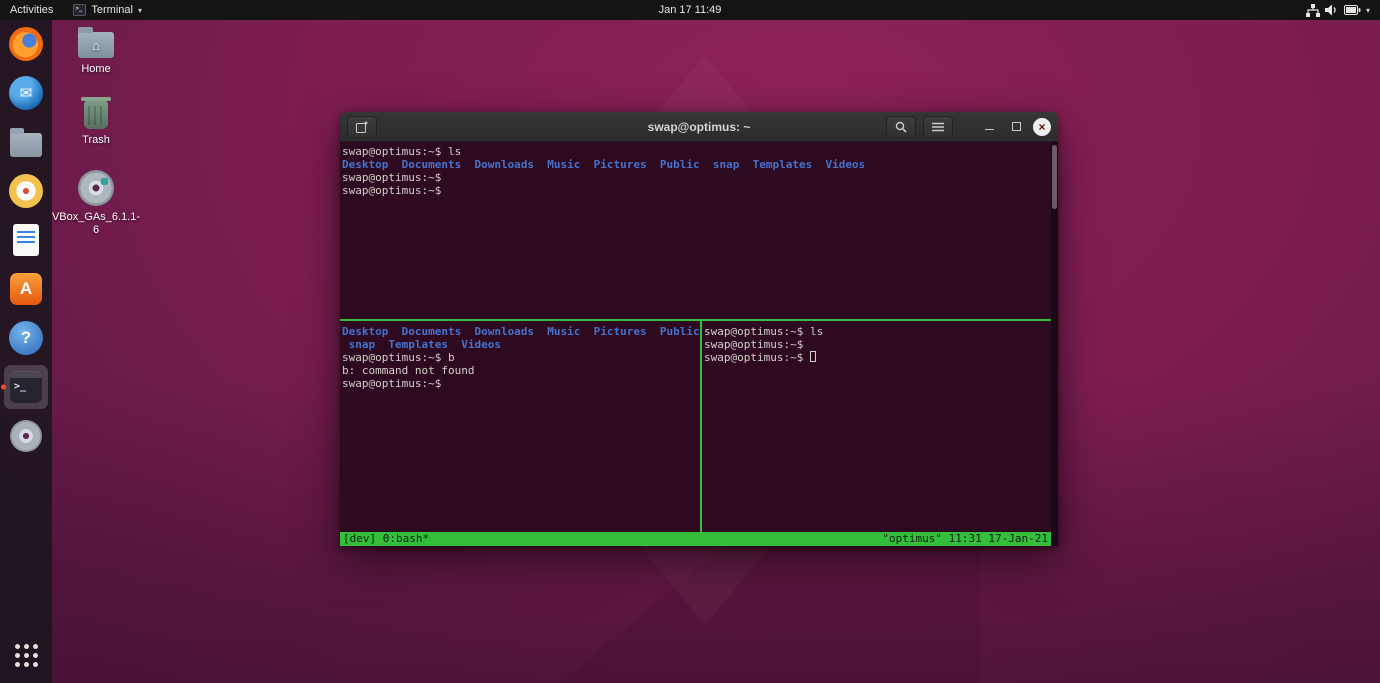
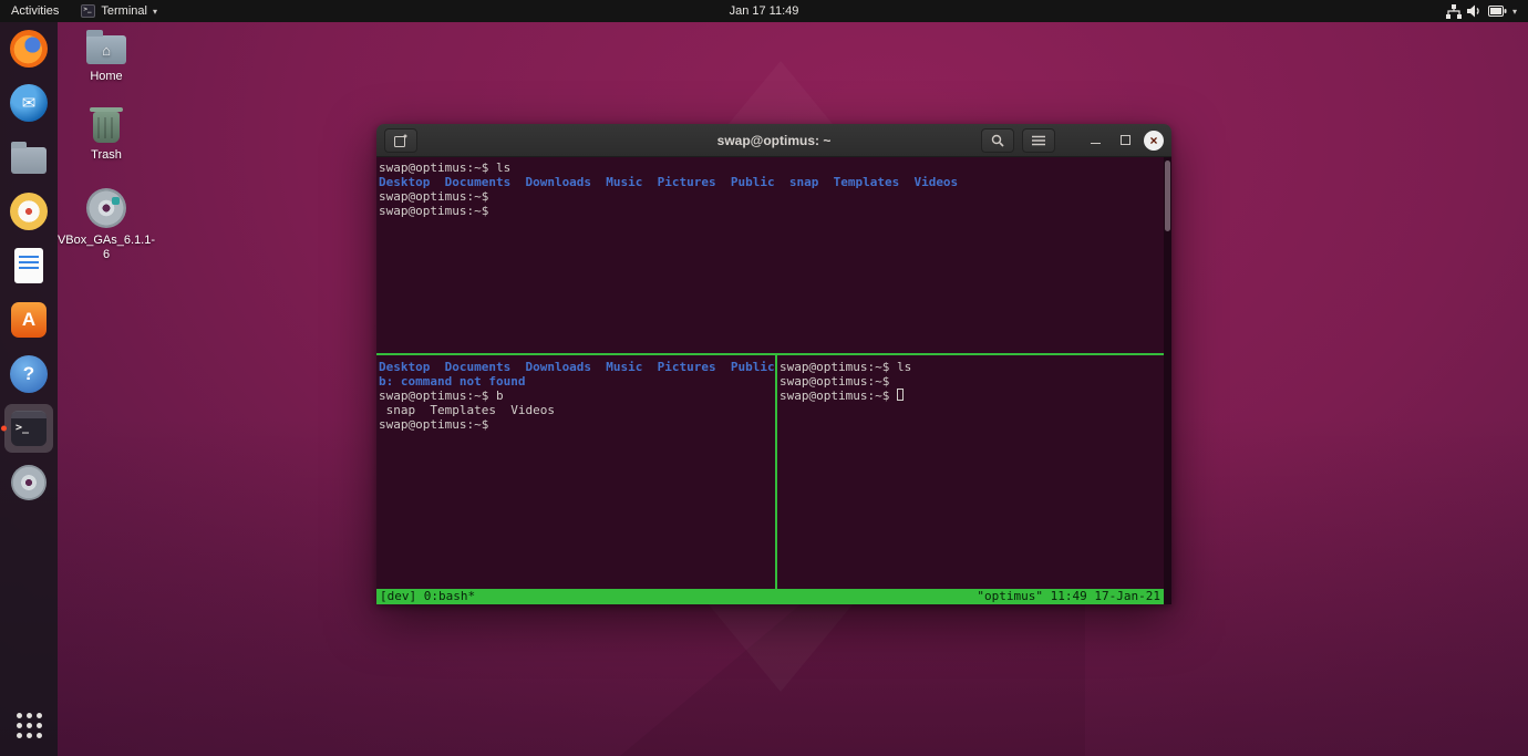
  Activities
  Terminal
  ▾
  Jan 17 11:49
  ▾
  ✉
  A
  ?
  ⌂
  Home
  Trash
  VBox_GAs_6.1.1-
  6
  swap@optimus: ~
  ×
  swap@optimus:~$ ls
  Desktop Documents Downloads Music Pictures Public snap Templates Videos
  swap@optimus:~$
  swap@optimus:~$
  Desktop Documents Downloads Music Pictures Public
- snap Templates Videos
+ b: command not found
  swap@optimus:~$ b
- b: command not found
+ snap Templates Videos
  swap@optimus:~$
  swap@optimus:~$ ls
  swap@optimus:~$
  swap@optimus:~$
  [dev] 0:bash*
- "optimus" 11:31 17-Jan-21
+ "optimus" 11:49 17-Jan-21
